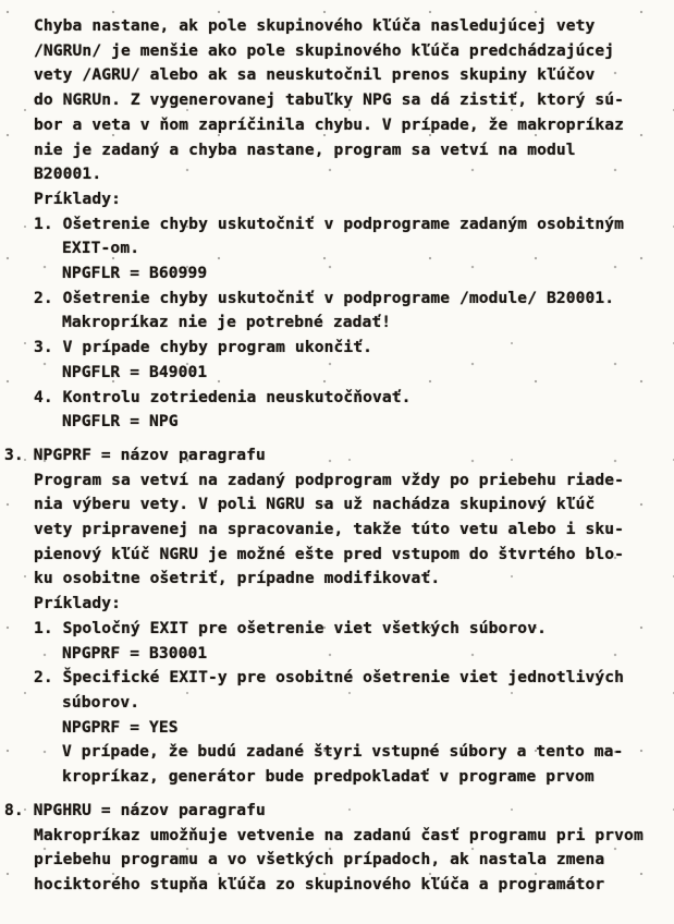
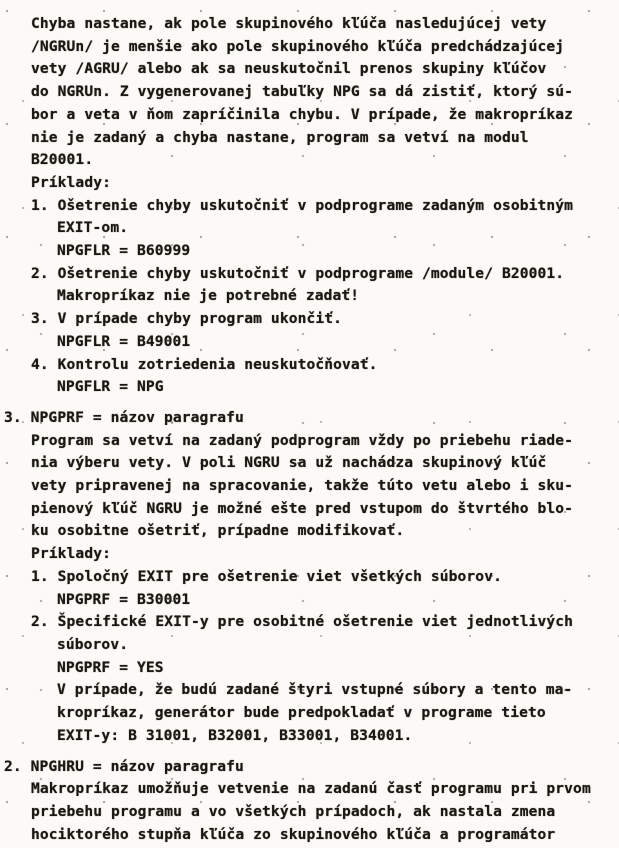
  Chyba nastane, ak pole skupinového kľúča nasledujúcej vety
  /NGRUn/ je menšie ako pole skupinového kľúča predchádzajúcej
  vety /AGRU/ alebo ak sa neuskutočnil prenos skupiny kľúčov
  do NGRUn. Z vygenerovanej tabuľky NPG sa dá zistiť, ktorý sú-
  bor a veta v ňom zapríčinila chybu. V prípade, že makropríkaz
  nie je zadaný a chyba nastane, program sa vetví na modul
  B20001.
  Príklady:
  1. Ošetrenie chyby uskutočniť v podprograme zadaným osobitným
  EXIT-om.
  NPGFLR = B60999
  2. Ošetrenie chyby uskutočniť v podprograme /module/ B20001.
  Makropríkaz nie je potrebné zadať!
  3. V prípade chyby program ukončiť.
  NPGFLR = B49001
  4. Kontrolu zotriedenia neuskutočňovať.
  NPGFLR = NPG
  3. NPGPRF = názov paragrafu
  Program sa vetví na zadaný podprogram vždy po priebehu riade-
  nia výberu vety. V poli NGRU sa už nachádza skupinový kľúč
  vety pripravenej na spracovanie, takže túto vetu alebo i sku-
  pienový kľúč NGRU je možné ešte pred vstupom do štvrtého blo-
  ku osobitne ošetriť, prípadne modifikovať.
  Príklady:
  1. Spoločný EXIT pre ošetrenie viet všetkých súborov.
  NPGPRF = B30001
  2. Špecifické EXIT-y pre osobitné ošetrenie viet jednotlivých
  súborov.
  NPGPRF = YES
  V prípade, že budú zadané štyri vstupné súbory a tento ma-
- kropríkaz, generátor bude predpokladať v programe prvom
+ kropríkaz, generátor bude predpokladať v programe tieto
+ EXIT-y: B 31001, B32001, B33001, B34001.
- 8. NPGHRU = názov paragrafu
+ 2. NPGHRU = názov paragrafu
  Makropríkaz umožňuje vetvenie na zadanú časť programu pri prvom
  priebehu programu a vo všetkých prípadoch, ak nastala zmena
  hociktorého stupňa kľúča zo skupinového kľúča a programátor
